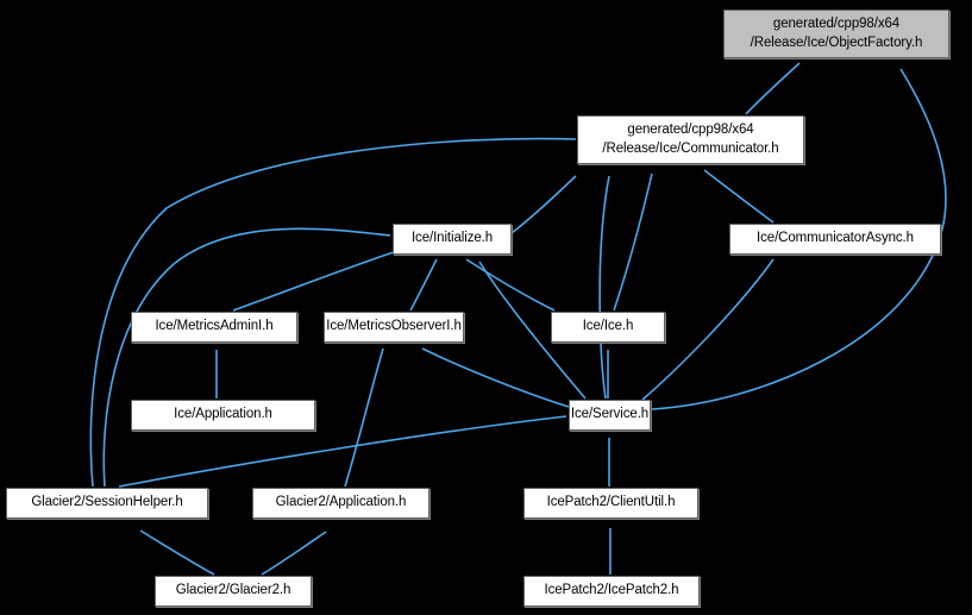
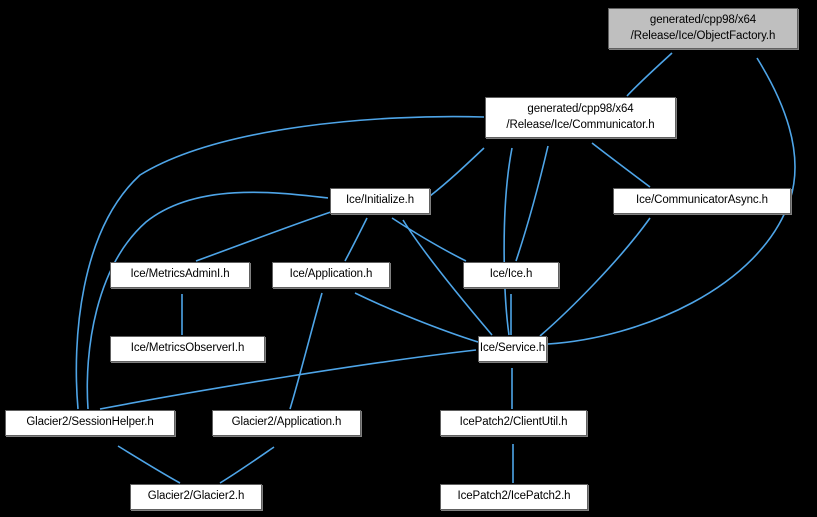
  generated/cpp98/x64
  /Release/Ice/ObjectFactory.h
  generated/cpp98/x64
  /Release/Ice/Communicator.h
  Ice/Initialize.h
  Ice/CommunicatorAsync.h
  Ice/MetricsAdminI.h
- Ice/MetricsObserverI.h
+ Ice/Application.h
  Ice/Ice.h
- Ice/Application.h
+ Ice/MetricsObserverI.h
  Ice/Service.h
  Glacier2/SessionHelper.h
  Glacier2/Application.h
  IcePatch2/ClientUtil.h
  Glacier2/Glacier2.h
  IcePatch2/IcePatch2.h
